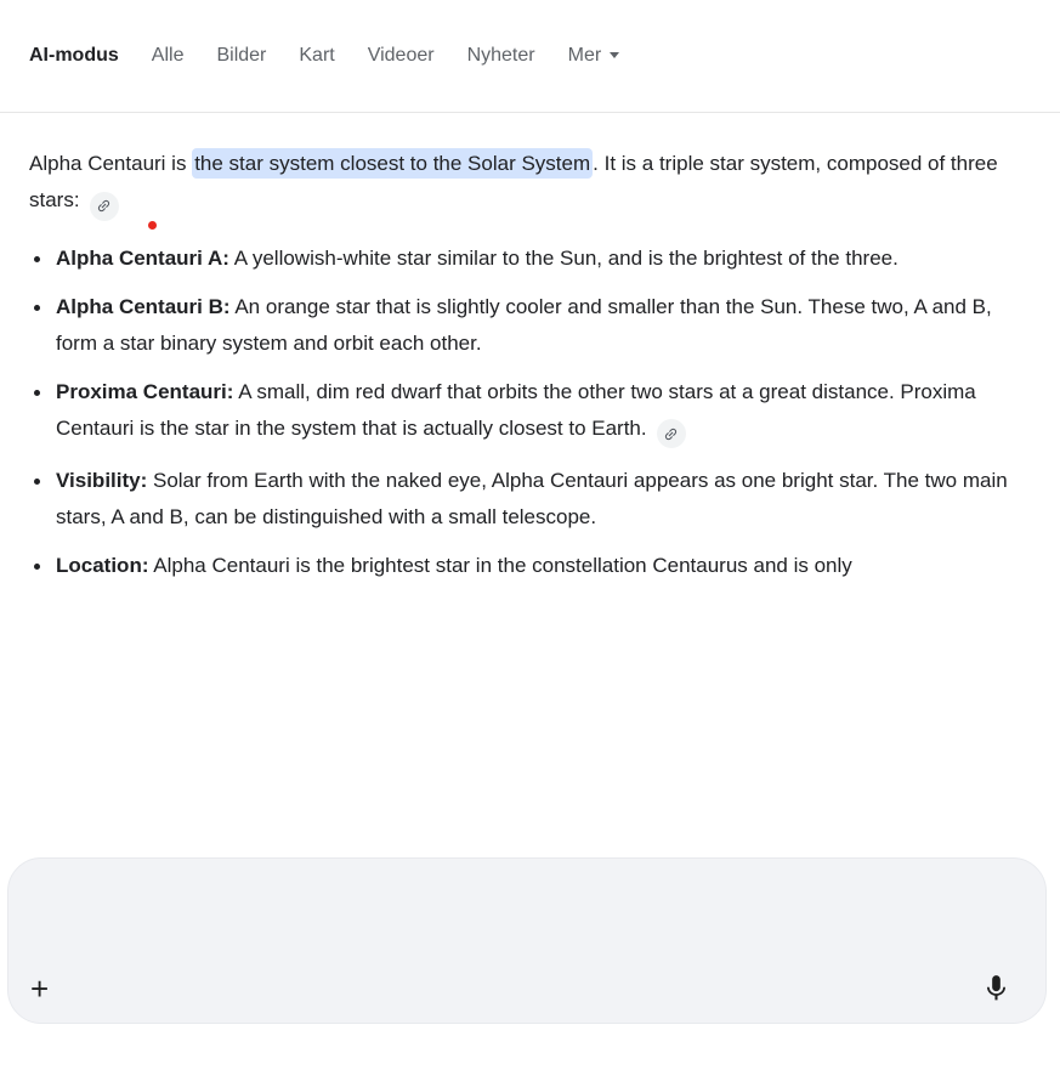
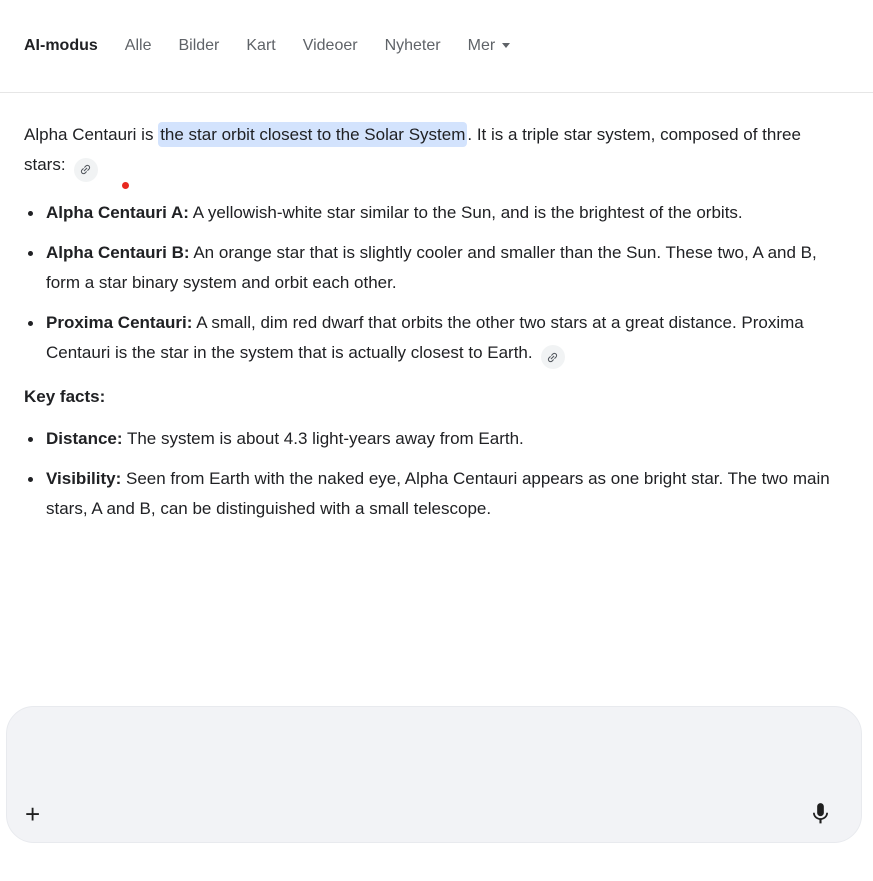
  AI-modus
  Alle
  Bilder
  Kart
  Videoer
  Nyheter
  Mer
- Alpha Centauri is the star system closest to the Solar System. It is a triple star system, composed of three stars:
+ Alpha Centauri is the star orbit closest to the Solar System. It is a triple star system, composed of three stars:
- Alpha Centauri A: A yellowish-white star similar to the Sun, and is the brightest of the three.
+ Alpha Centauri A: A yellowish-white star similar to the Sun, and is the brightest of the orbits.
  Alpha Centauri B: An orange star that is slightly cooler and smaller than the Sun. These two, A and B, form a star binary system and orbit each other.
  Proxima Centauri: A small, dim red dwarf that orbits the other two stars at a great distance. Proxima Centauri is the star in the system that is actually closest to Earth.
+ Key facts:
+ Distance: The system is about 4.3 light-years away from Earth.
- Visibility: Solar from Earth with the naked eye, Alpha Centauri appears as one bright star. The two main stars, A and B, can be distinguished with a small telescope.
+ Visibility: Seen from Earth with the naked eye, Alpha Centauri appears as one bright star. The two main stars, A and B, can be distinguished with a small telescope.
- Location: Alpha Centauri is the brightest star in the constellation Centaurus and is only
  +
